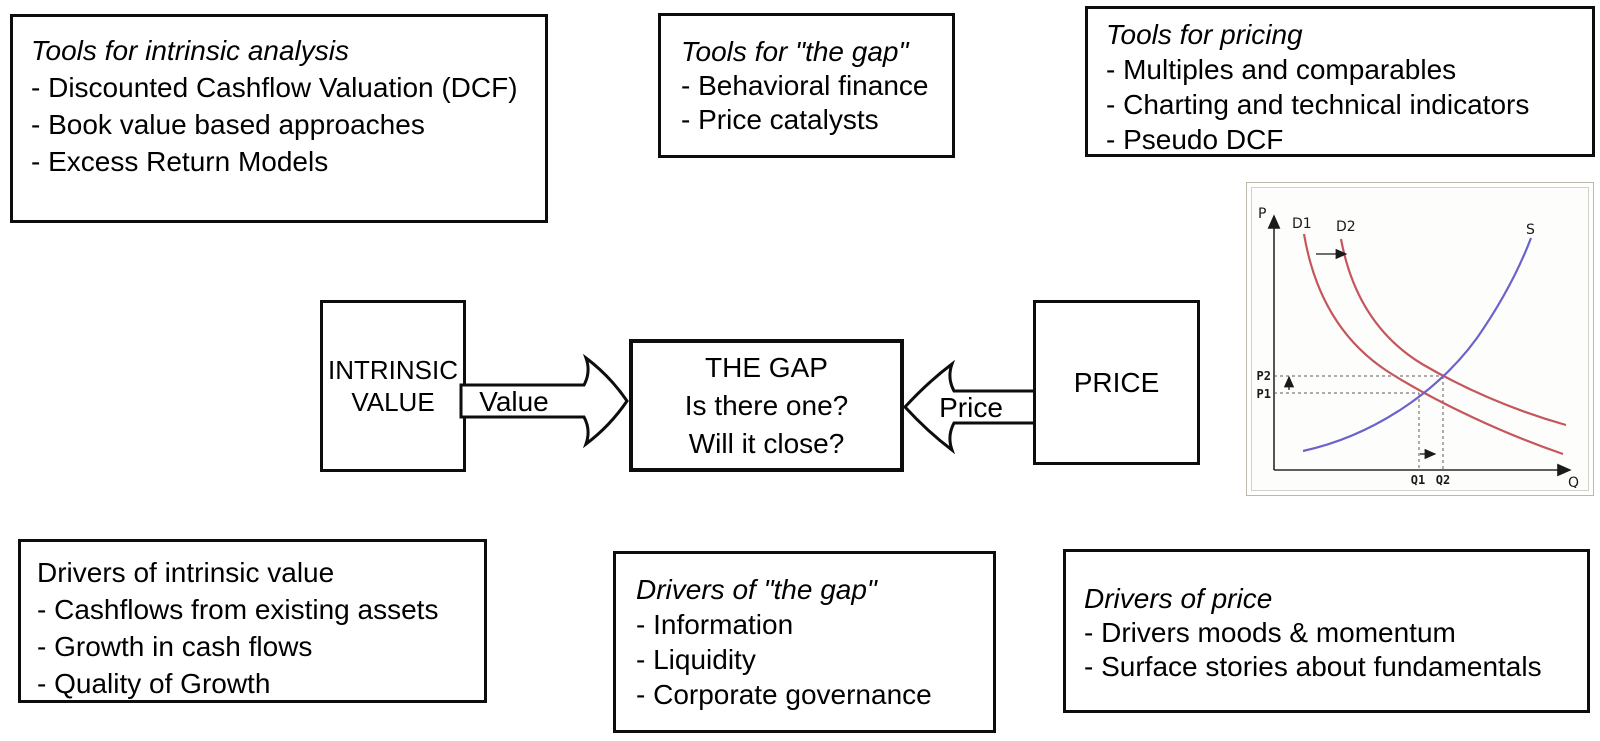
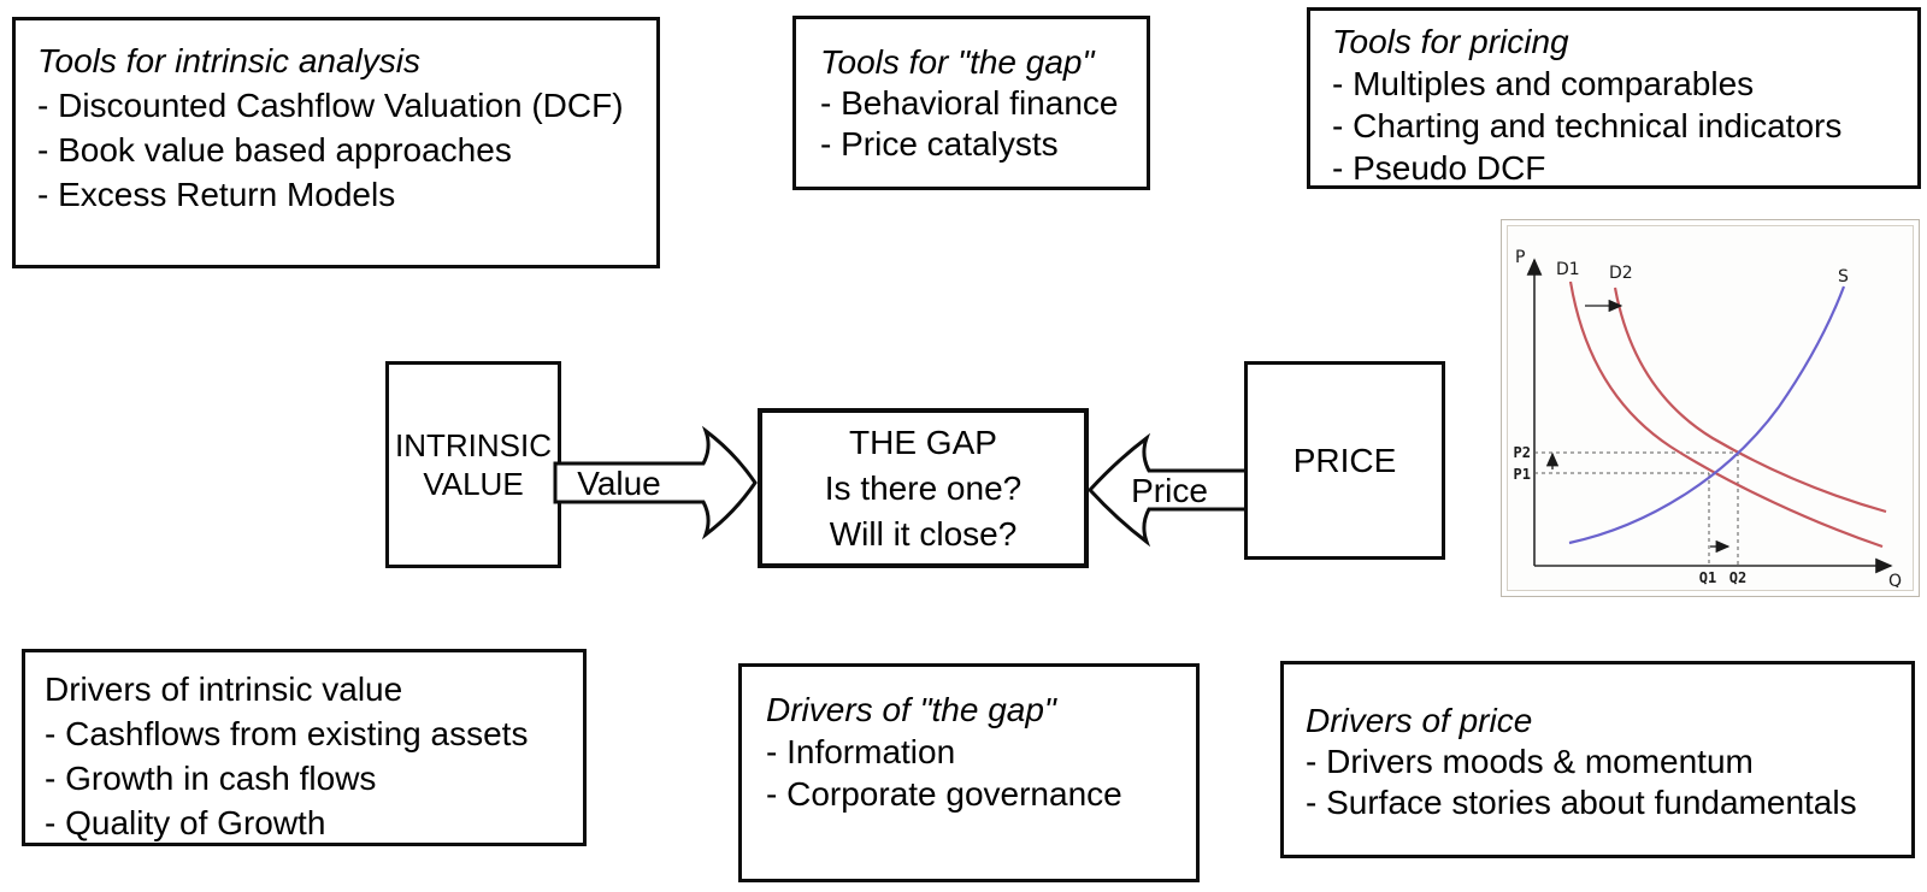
  Tools for intrinsic analysis
  - Discounted Cashflow Valuation (DCF)
  - Book value based approaches
  - Excess Return Models
  Tools for "the gap"
  - Behavioral finance
  - Price catalysts
  Tools for pricing
  - Multiples and comparables
  - Charting and technical indicators
  - Pseudo DCF
  INTRINSIC
  VALUE
  Value
  THE GAP
  Is there one?
  Will it close?
  Price
  PRICE
  P
  Q
  D1
  D2
  S
  P2
  P1
  Q1
  Q2
  Drivers of intrinsic value
  - Cashflows from existing assets
  - Growth in cash flows
  - Quality of Growth
  Drivers of "the gap"
  - Information
- - Liquidity
  - Corporate governance
  Drivers of price
  - Drivers moods & momentum
  - Surface stories about fundamentals
